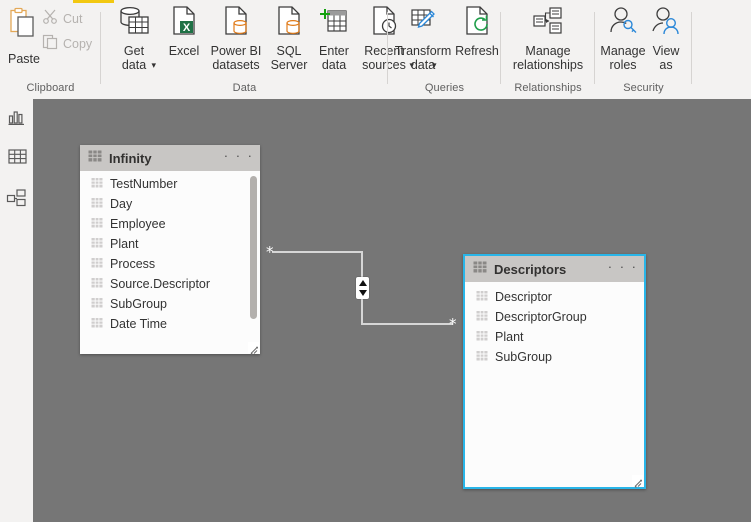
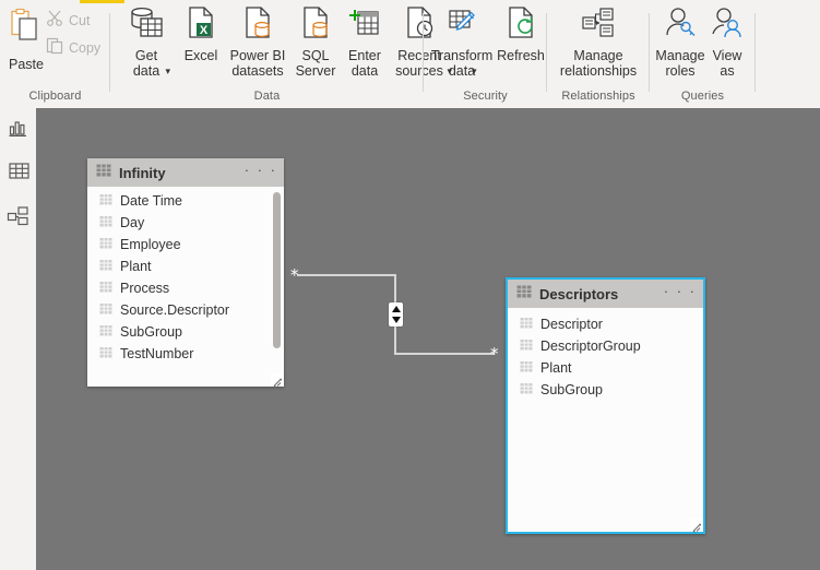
  Paste
  Cut
  Copy
  Clipboard
  Get
  data
  ▾
  X
  Excel
  Power BI
  datasets
  SQL
  Server
  Enter
  data
  Recent
  sources
  ▾
  Data
  Transform
  data
  ▾
  Refresh
- Queries
+ Security
  Manage
  relationships
  Relationships
  Manage
  roles
  View
  as
- Security
+ Queries
  *
  *
  Infinity
  · · ·
- TestNumber
+ Date Time
  Day
  Employee
  Plant
  Process
  Source.Descriptor
  SubGroup
- Date Time
+ TestNumber
  Descriptors
  · · ·
  Descriptor
  DescriptorGroup
  Plant
  SubGroup
